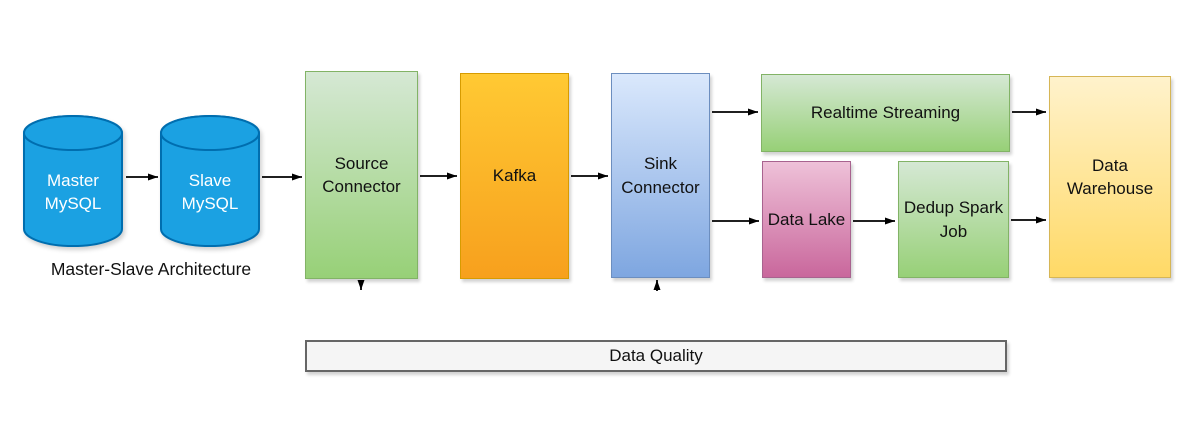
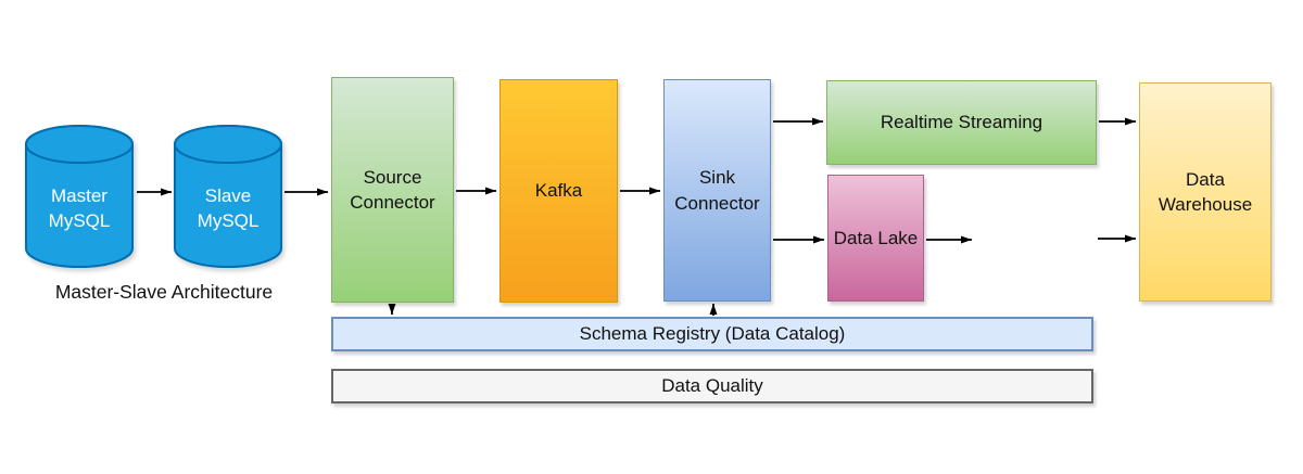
  Master MySQL
  Slave MySQL
  Master-Slave Architecture
  Source Connector
  Kafka
  Sink Connector
  Realtime Streaming
  Data Lake
- Dedup Spark Job
  Data Warehouse
+ Schema Registry (Data Catalog)
  Data Quality
